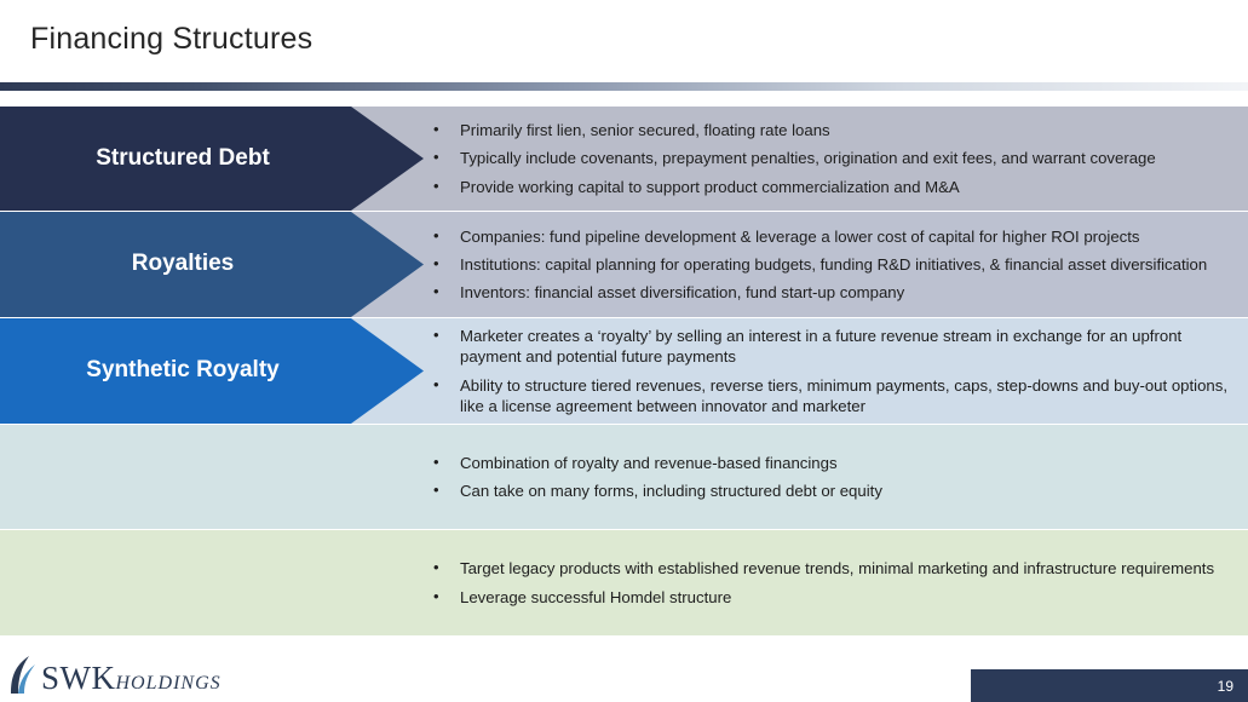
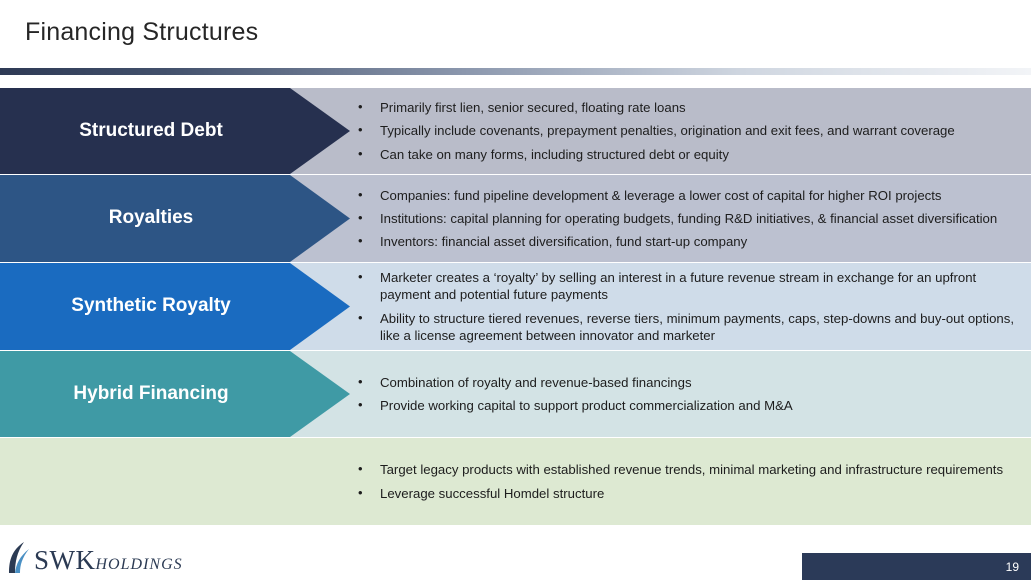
  Financing Structures
  Structured Debt
  •
  Primarily first lien, senior secured, floating rate loans
  •
  Typically include covenants, prepayment penalties, origination and exit fees, and warrant coverage
  •
- Provide working capital to support product commercialization and M&A
+ Can take on many forms, including structured debt or equity
  Royalties
  •
  Companies: fund pipeline development & leverage a lower cost of capital for higher ROI projects
  •
  Institutions: capital planning for operating budgets, funding R&D initiatives, & financial asset diversification
  •
  Inventors: financial asset diversification, fund start-up company
  Synthetic Royalty
  •
  Marketer creates a ‘royalty’ by selling an interest in a future revenue stream in exchange for an upfront payment and potential future payments
  •
  Ability to structure tiered revenues, reverse tiers, minimum payments, caps, step-downs and buy-out options, like a license agreement between innovator and marketer
+ Hybrid Financing
  •
  Combination of royalty and revenue-based financings
  •
- Can take on many forms, including structured debt or equity
+ Provide working capital to support product commercialization and M&A
  •
  Target legacy products with established revenue trends, minimal marketing and infrastructure requirements
  •
  Leverage successful Homdel structure
  SWKHOLDINGS
  19
